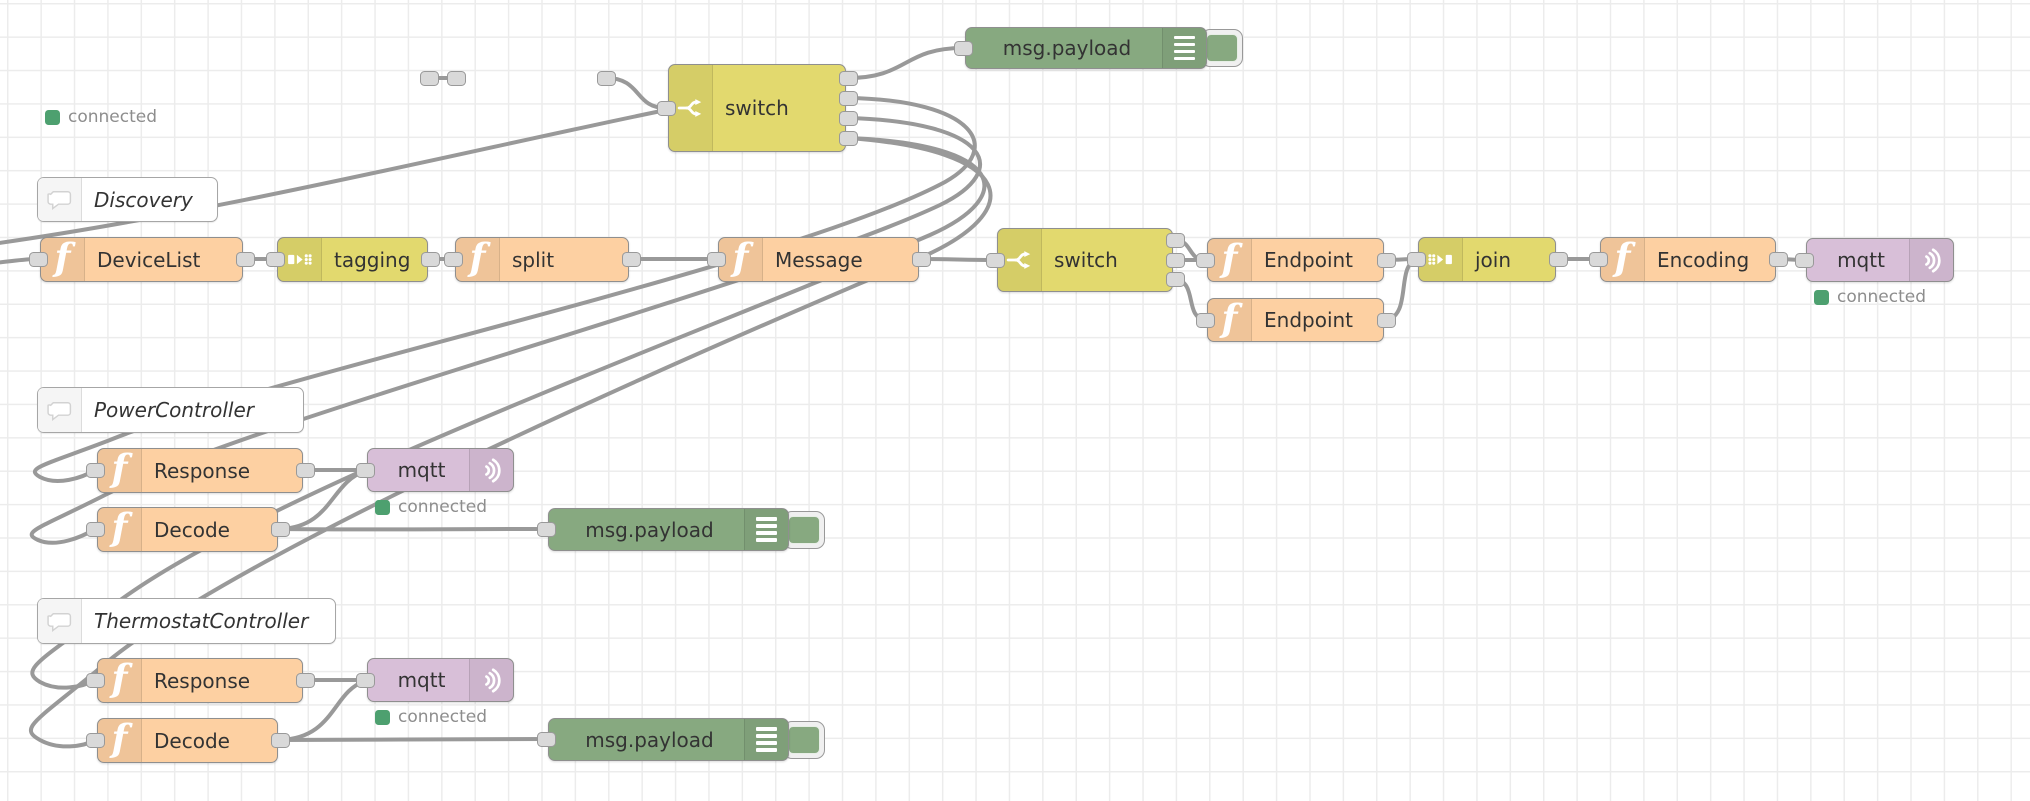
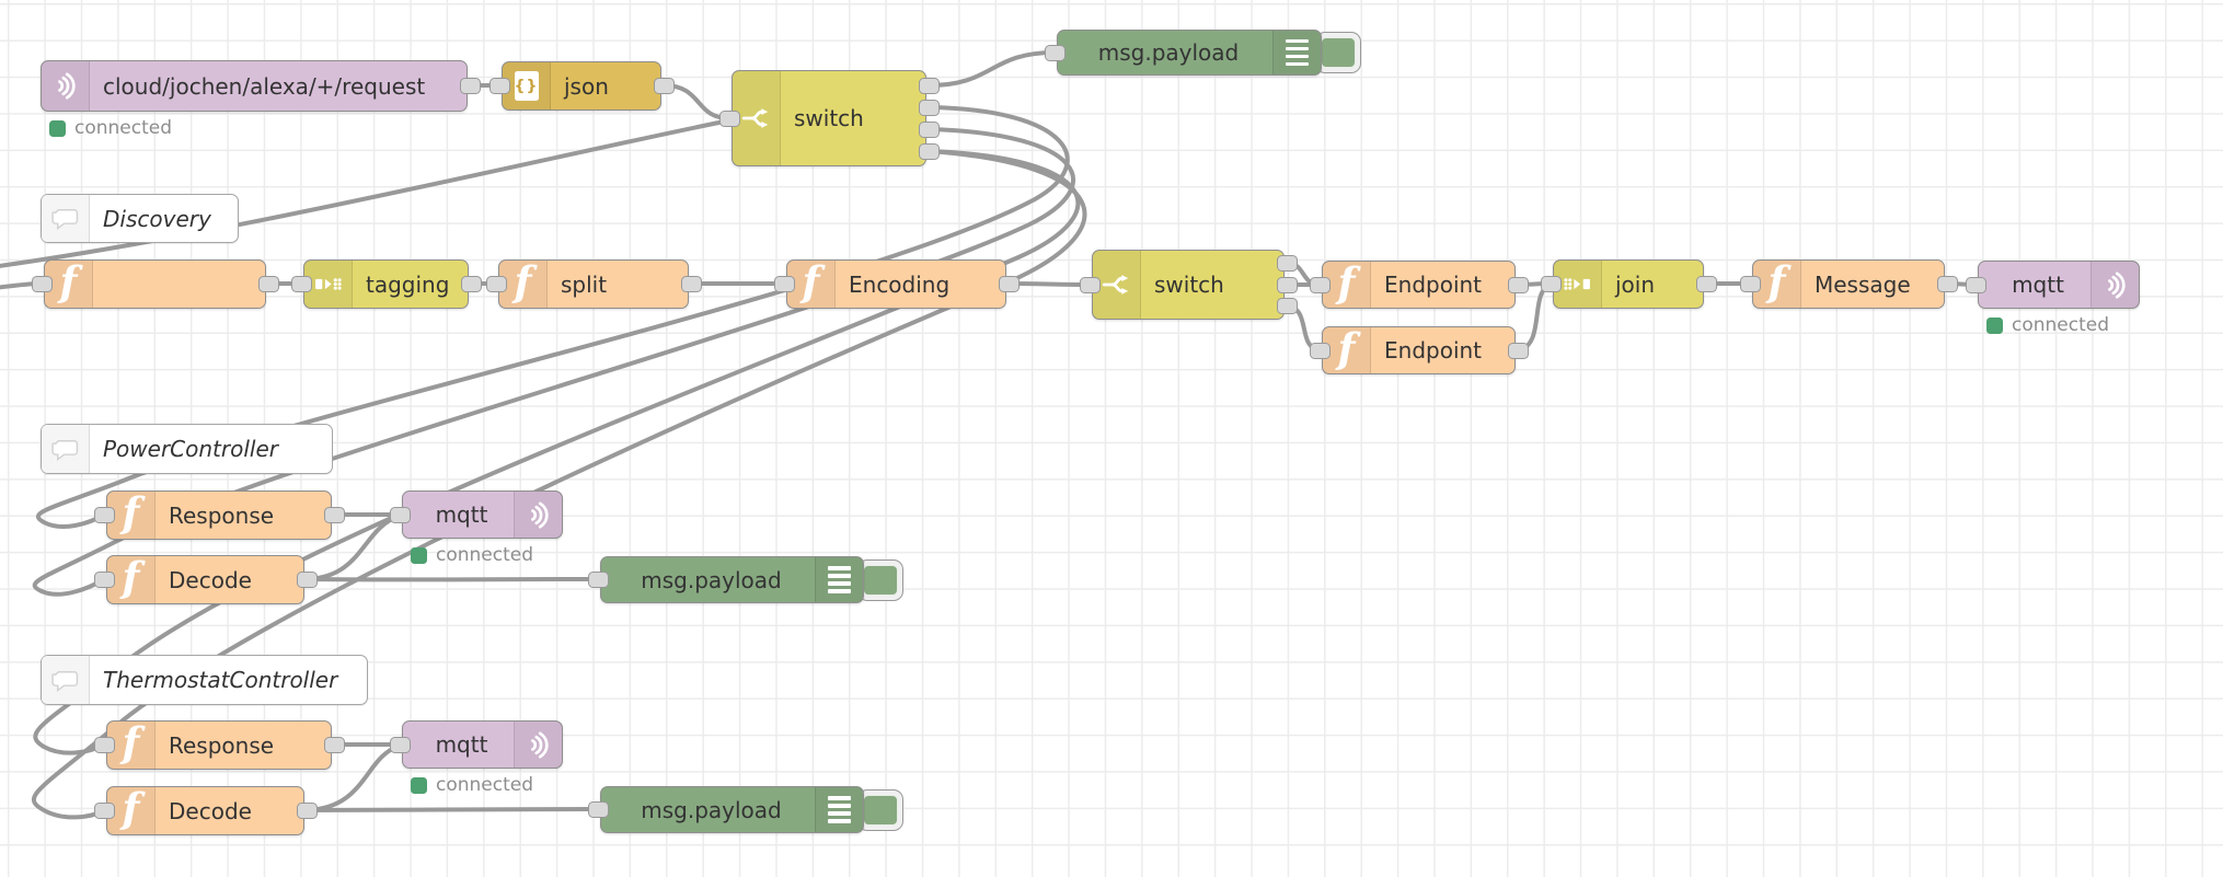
+ cloud/jochen/alexa/+/request
  connected
+ {}
+ json
  switch
  msg.payload
  Discovery
  f
- DeviceList
  tagging
  f
  split
  f
- Message
+ Encoding
  switch
  f
  Endpoint
  f
  Endpoint
  join
  f
- Encoding
+ Message
  mqtt
  connected
  PowerController
  f
  Response
  mqtt
  connected
  f
  Decode
  msg.payload
  ThermostatController
  f
  Response
  mqtt
  connected
  f
  Decode
  msg.payload
